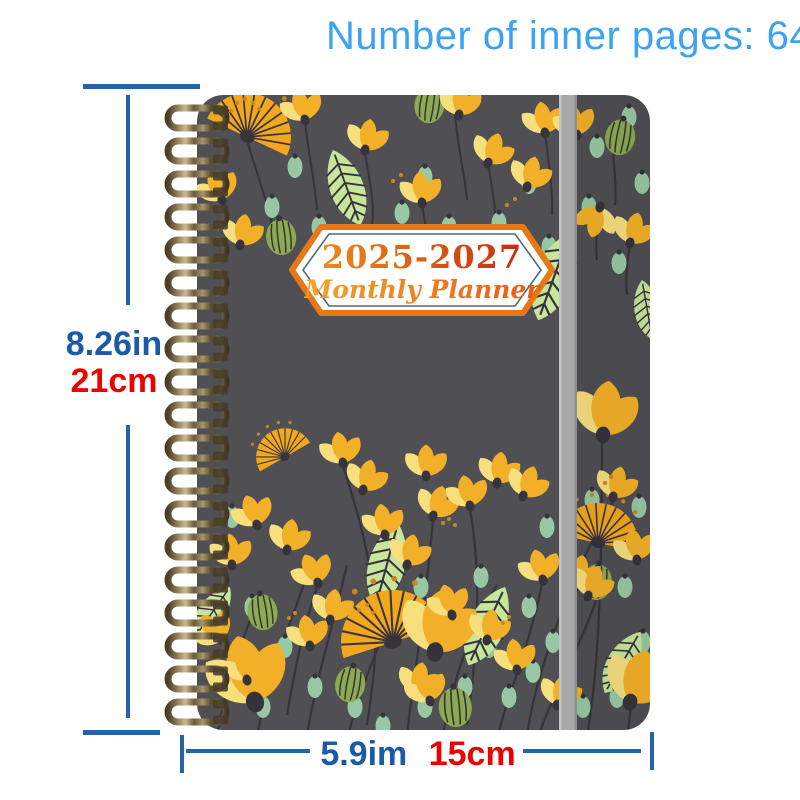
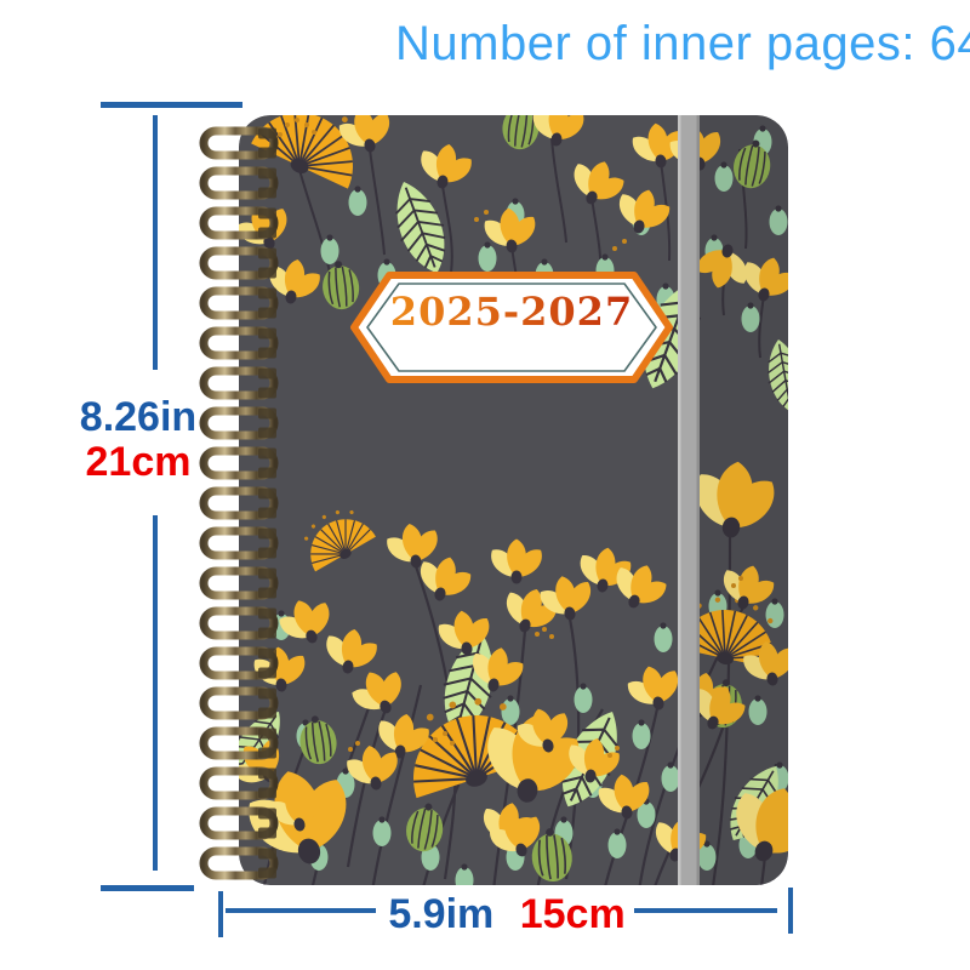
  Number of inner pages: 6
  8.26in
  21cm
  5.9im 15cm
  2025-2027
- Monthly Planner
